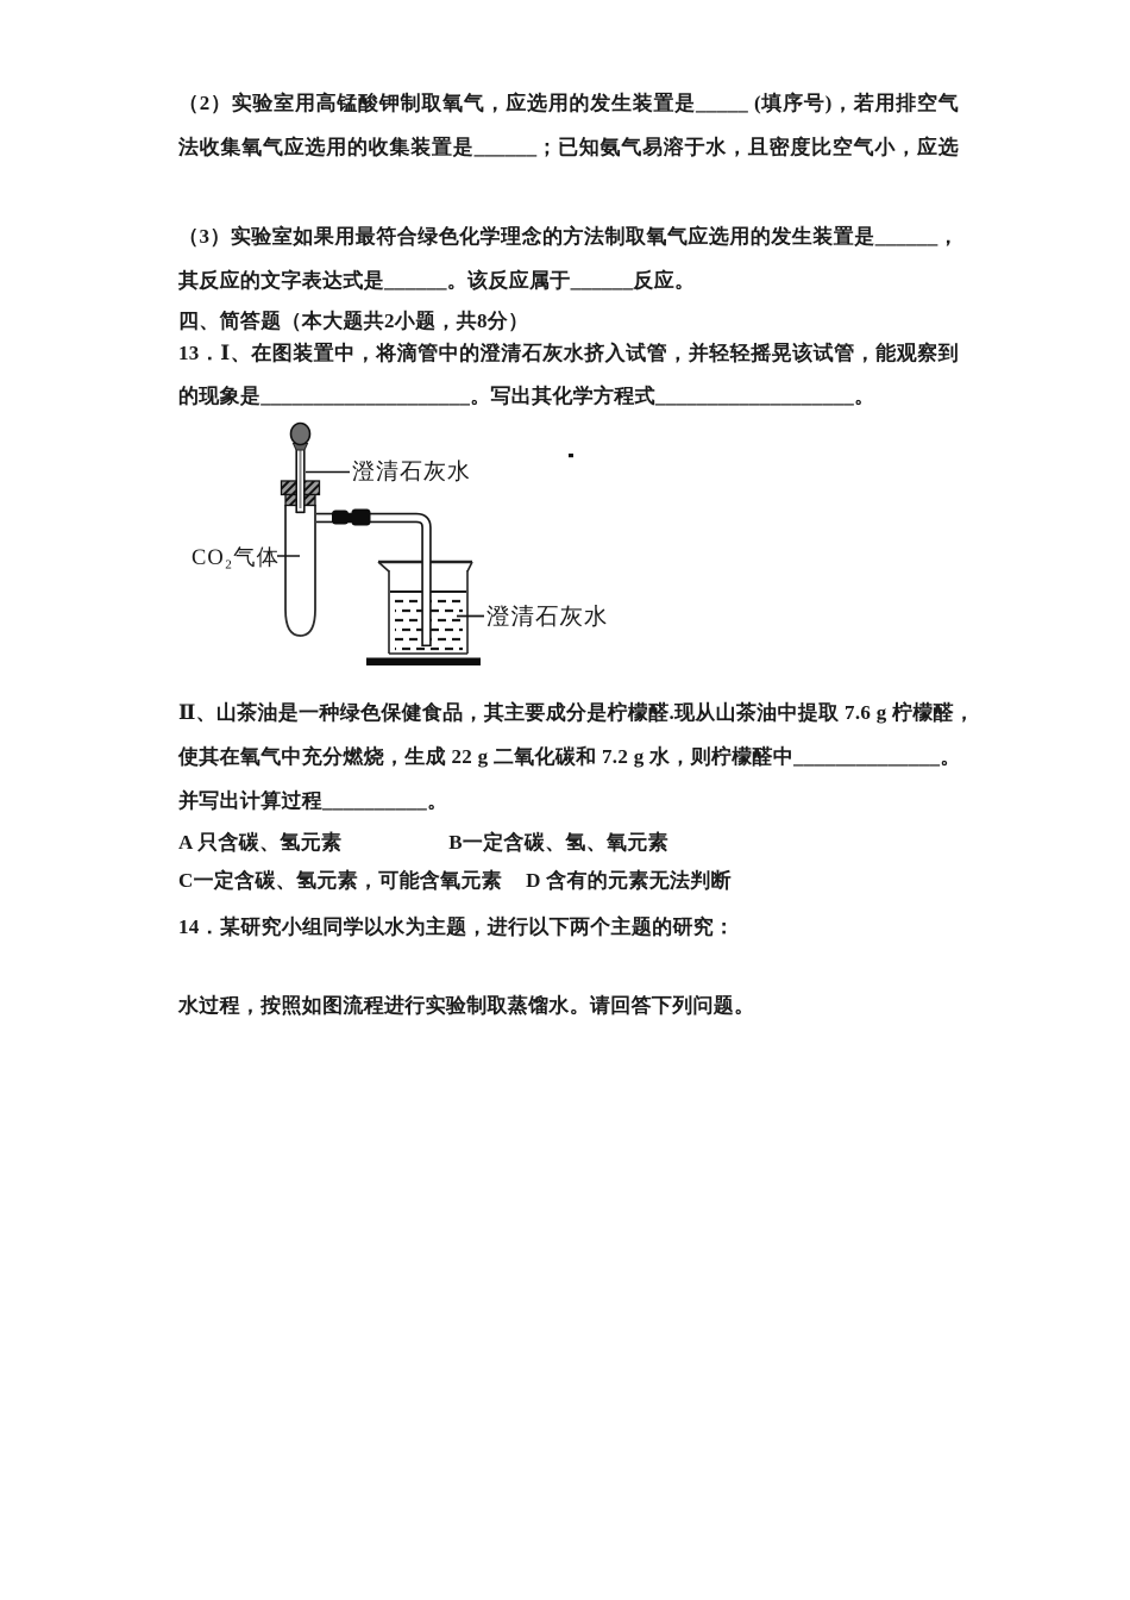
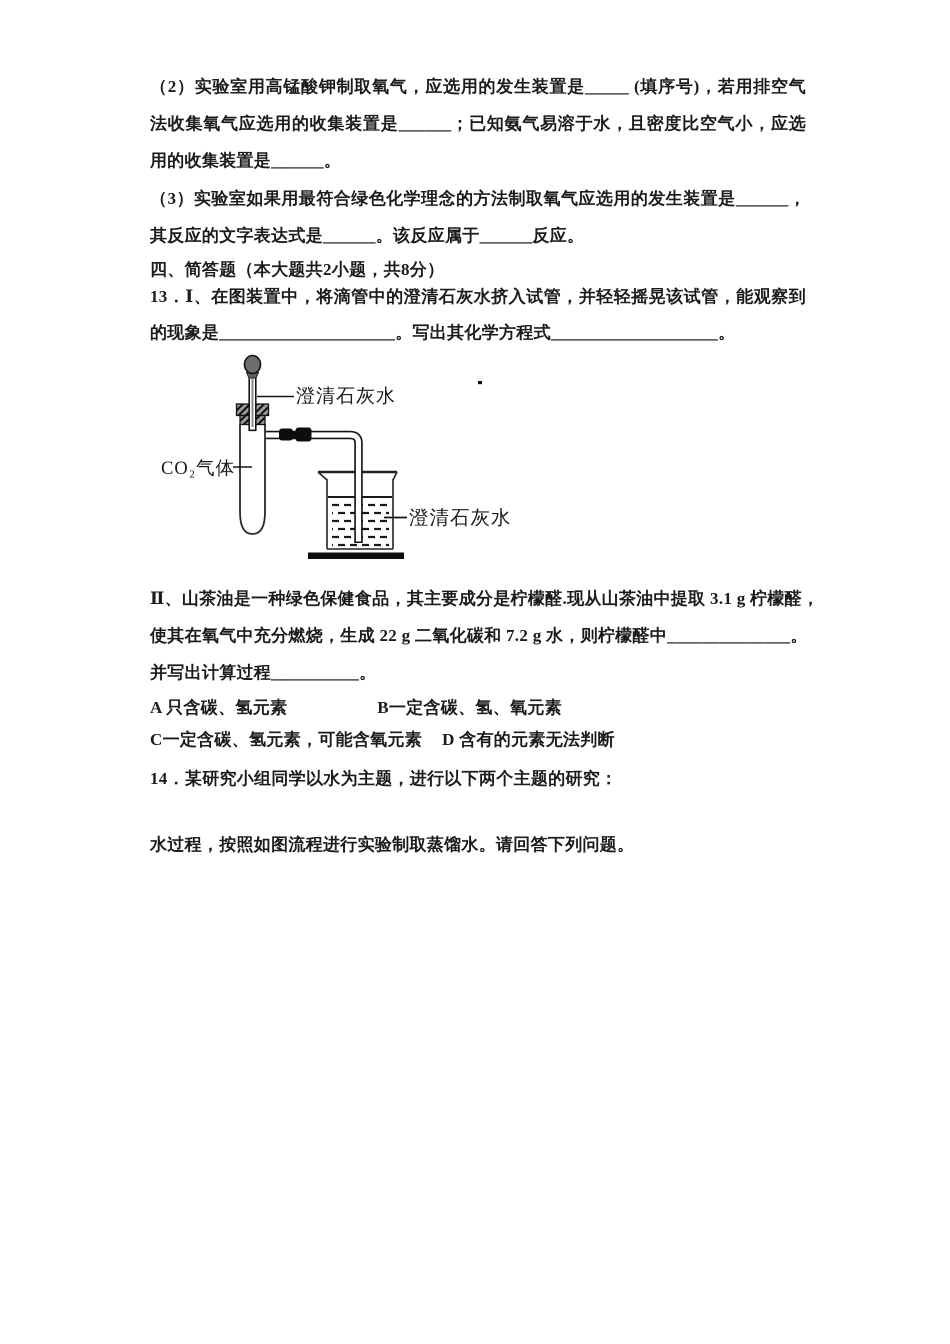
  （2）实验室用高锰酸钾制取氧气，应选用的发生装置是_____ (填序号)，若用排空气
  法收集氧气应选用的收集装置是______；已知氨气易溶于水，且密度比空气小，应选
+ 用的收集装置是______。
  （3）实验室如果用最符合绿色化学理念的方法制取氧气应选用的发生装置是______，
  其反应的文字表达式是______。该反应属于______反应。
  四、简答题（本大题共2小题，共8分）
  13．Ⅰ、在图装置中，将滴管中的澄清石灰水挤入试管，并轻轻摇晃该试管，能观察到
  的现象是____________________。写出其化学方程式___________________。
  澄清石灰水
  CO₂气体
  澄清石灰水
- Ⅱ、山茶油是一种绿色保健食品，其主要成分是柠檬醛.现从山茶油中提取 7.6 g 柠檬醛，
+ Ⅱ、山茶油是一种绿色保健食品，其主要成分是柠檬醛.现从山茶油中提取 3.1 g 柠檬醛，
  使其在氧气中充分燃烧，生成 22 g 二氧化碳和 7.2 g 水，则柠檬醛中______________。
  并写出计算过程__________。
  A 只含碳、氢元素 B一定含碳、氢、氧元素
  C一定含碳、氢元素，可能含氧元素 D 含有的元素无法判断
  14．某研究小组同学以水为主题，进行以下两个主题的研究：
  水过程，按照如图流程进行实验制取蒸馏水。请回答下列问题。
